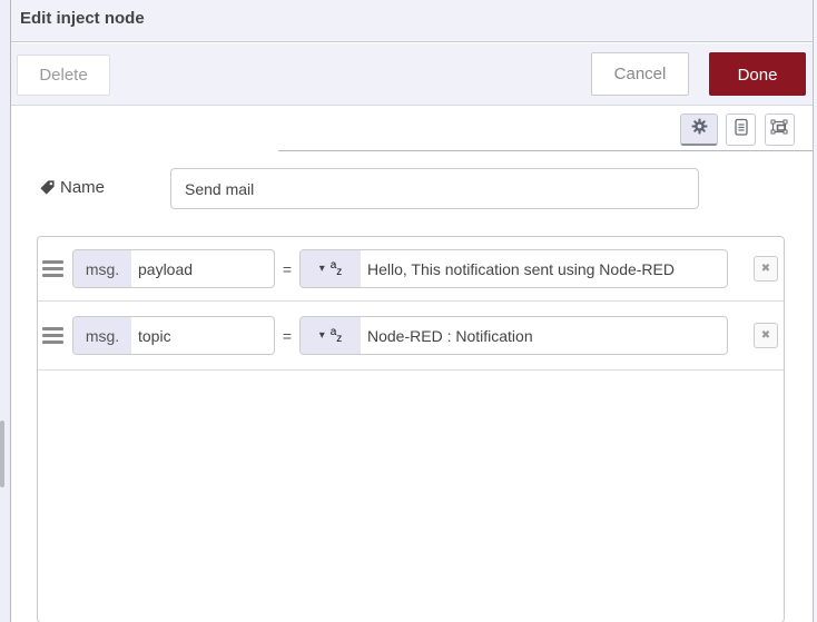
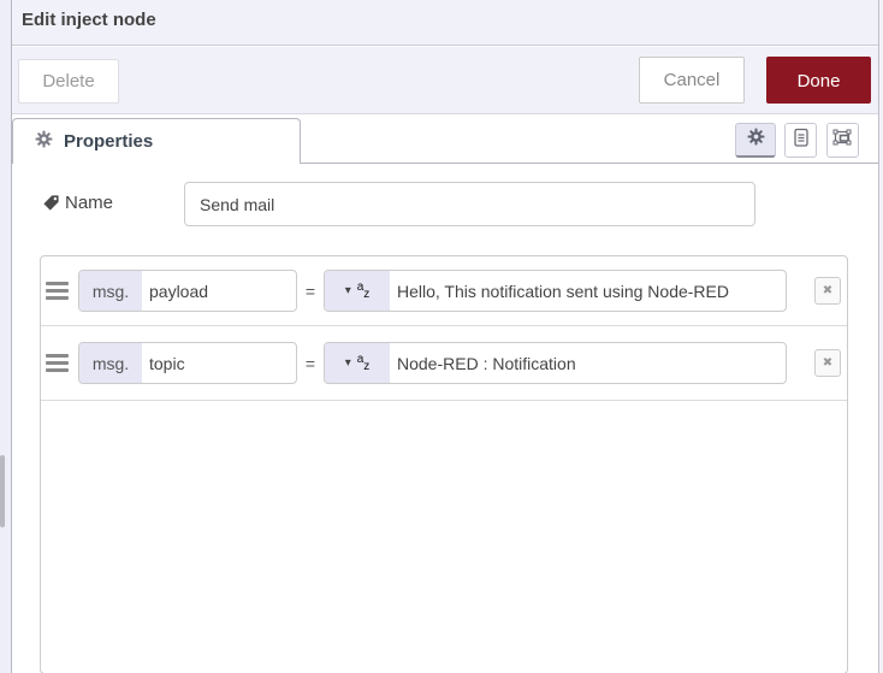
  Edit inject node
  Delete
  Cancel
  Done
+ Properties
  Name
  Send mail
  msg.
  payload
  =
  ▾
  az
  Hello, This notification sent using Node-RED
  ✖
  msg.
  topic
  =
  ▾
  az
  Node-RED : Notification
  ✖
